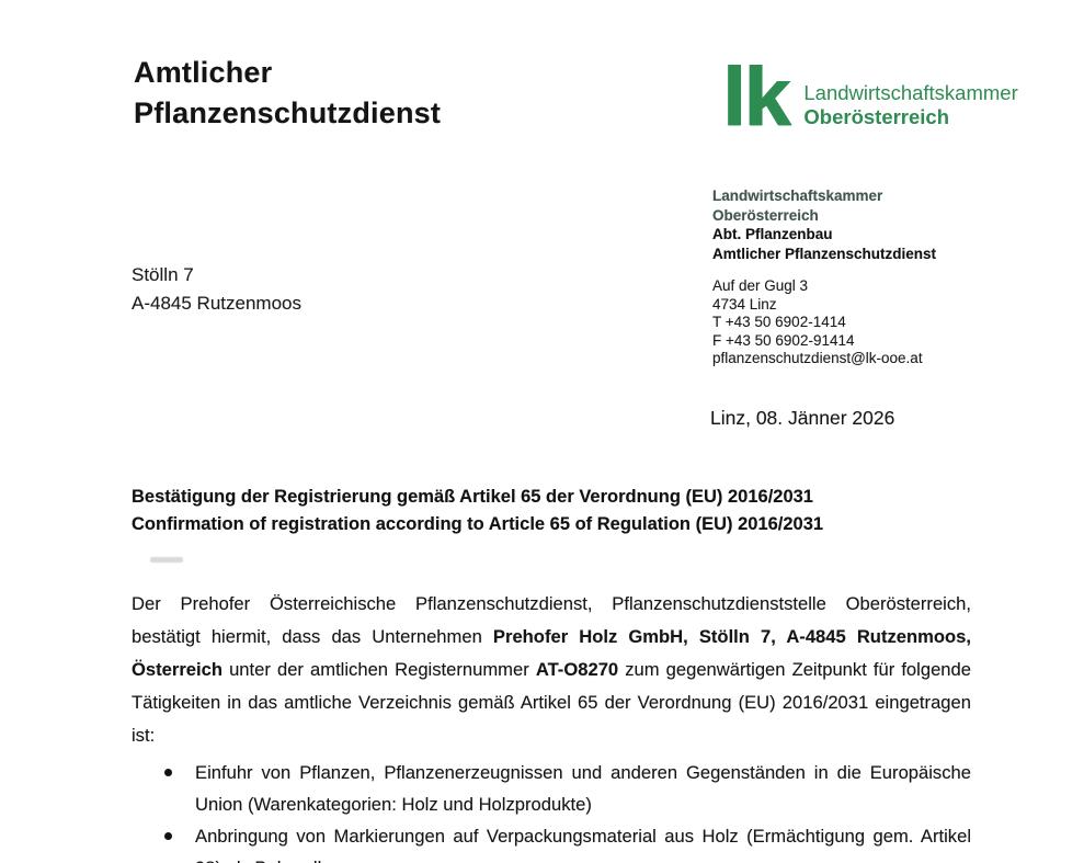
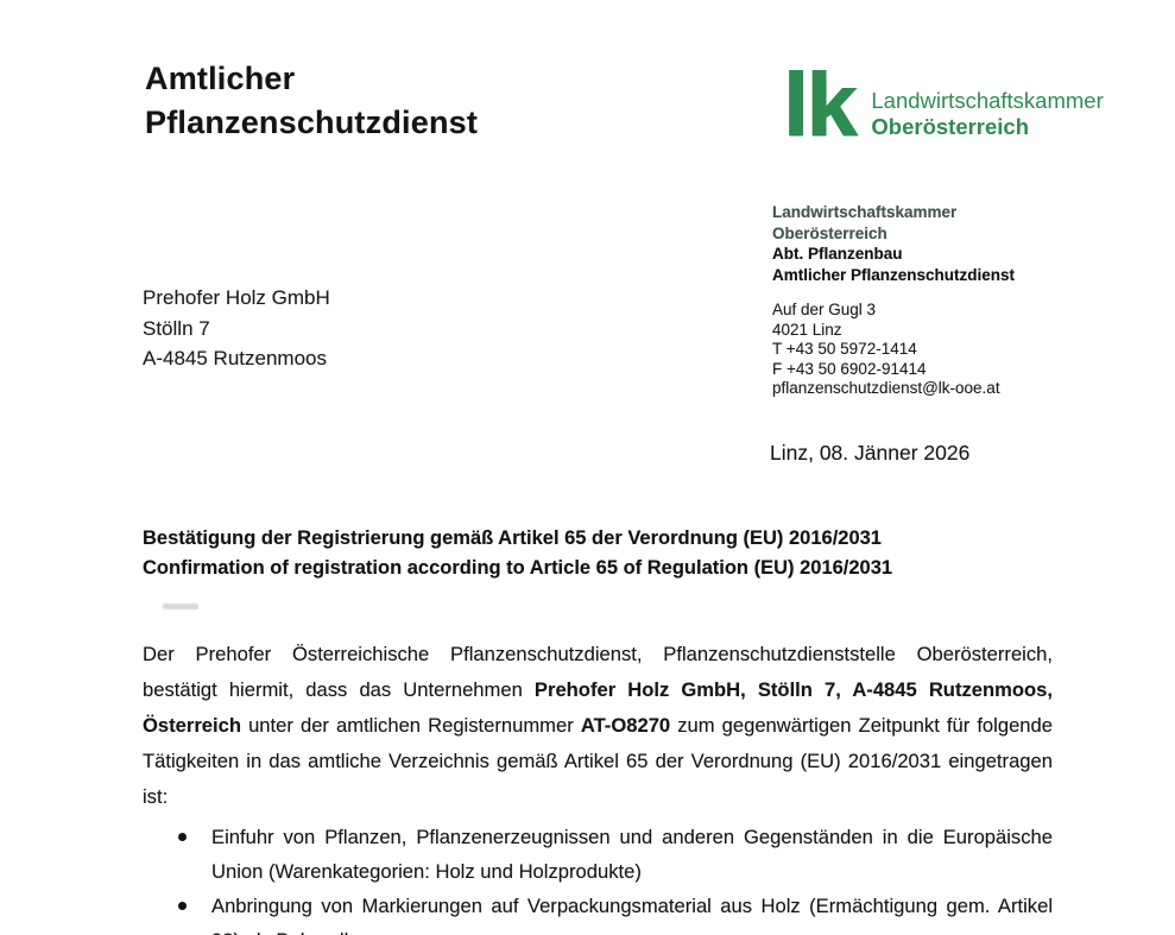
  Amtlicher
  Pflanzenschutzdienst
  lk
  Landwirtschaftskammer
  Oberösterreich
  Landwirtschaftskammer
  Oberösterreich
  Abt. Pflanzenbau
  Amtlicher Pflanzenschutzdienst
  Auf der Gugl 3
- 4734 Linz
+ 4021 Linz
- T +43 50 6902-1414
+ T +43 50 5972-1414
  F +43 50 6902-91414
  pflanzenschutzdienst@lk-ooe.at
+ Prehofer Holz GmbH
  Stölln 7
  A-4845 Rutzenmoos
  Linz, 08. Jänner 2026
  Bestätigung der Registrierung gemäß Artikel 65 der Verordnung (EU) 2016/2031
  Confirmation of registration according to Article 65 of Regulation (EU) 2016/2031
  Der Prehofer Österreichische Pflanzenschutzdienst, Pflanzenschutzdienststelle Oberösterreich, bestätigt hiermit, dass das Unternehmen Prehofer Holz GmbH, Stölln 7, A-4845 Rutzenmoos, Österreich unter der amtlichen Registernummer AT-O8270 zum gegenwärtigen Zeitpunkt für folgende Tätigkeiten in das amtliche Verzeichnis gemäß Artikel 65 der Verordnung (EU) 2016/2031 eingetragen ist:
  Einfuhr von Pflanzen, Pflanzenerzeugnissen und anderen Gegenständen in die Europäische Union (Warenkategorien: Holz und Holzprodukte)
  Anbringung von Markierungen auf Verpackungsmaterial aus Holz (Ermächtigung gem. Artikel
